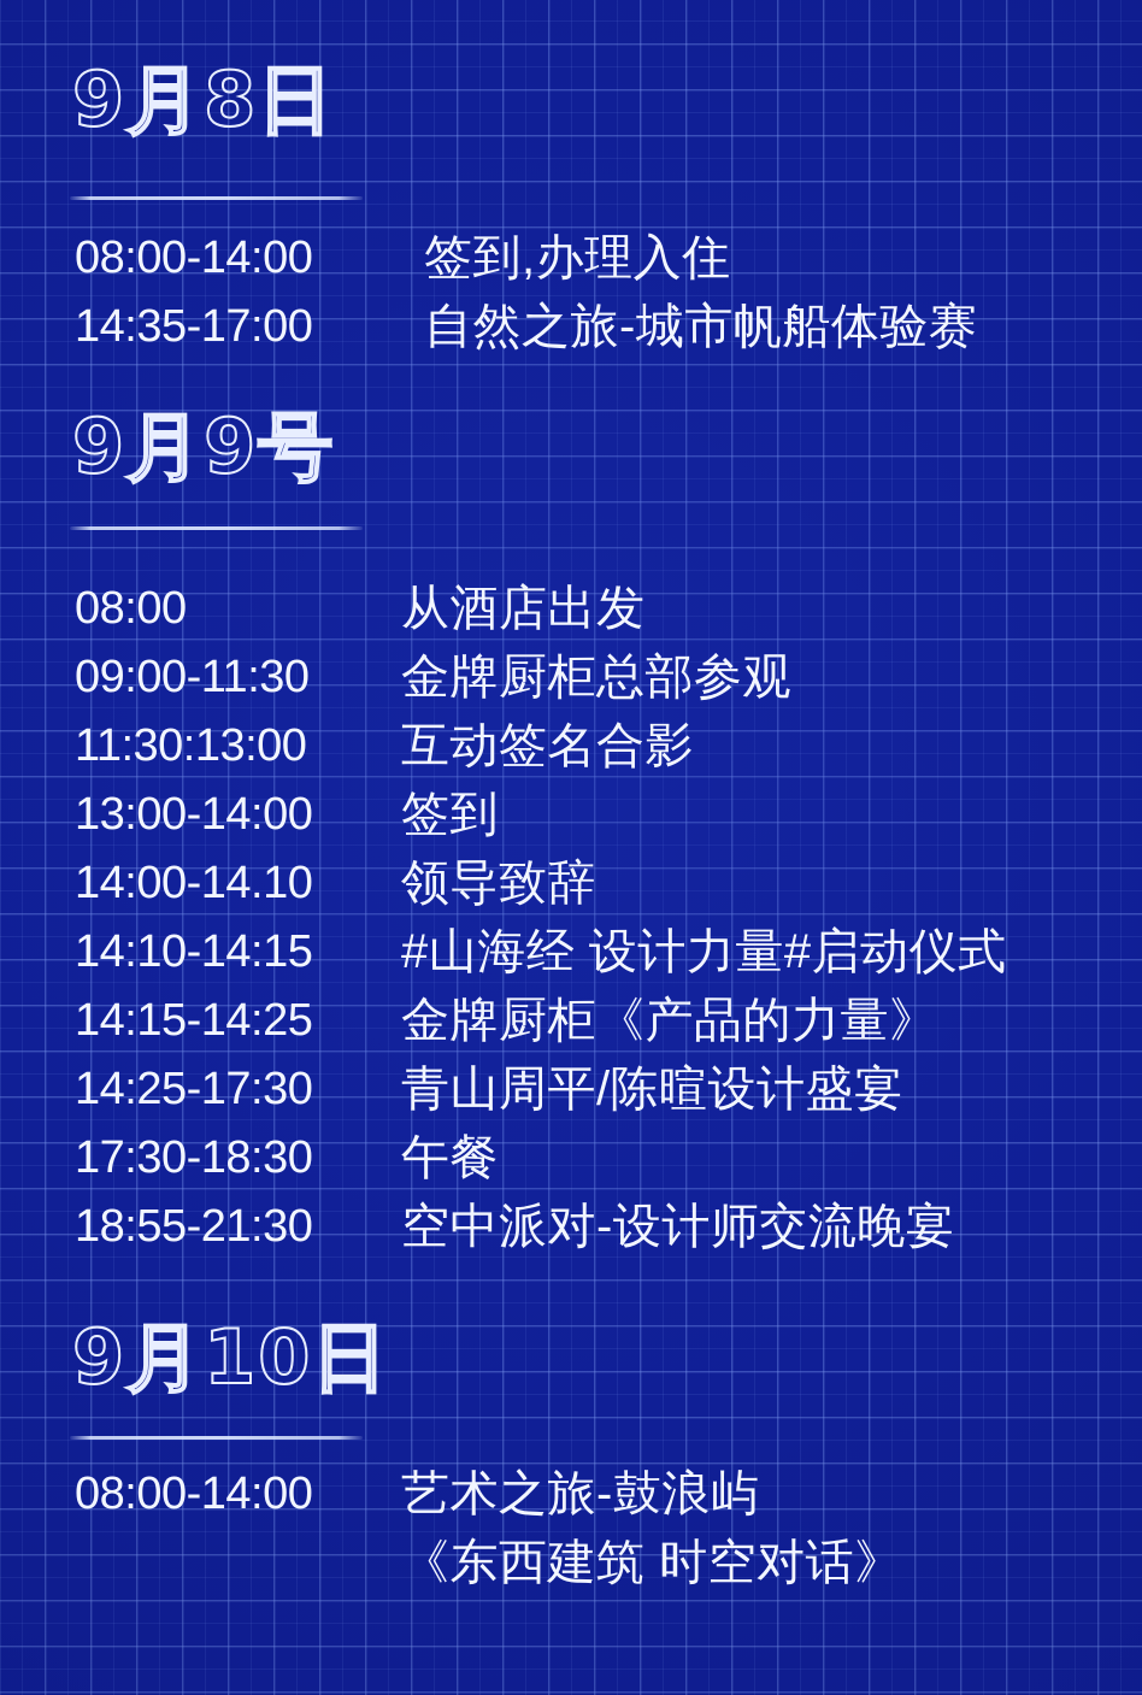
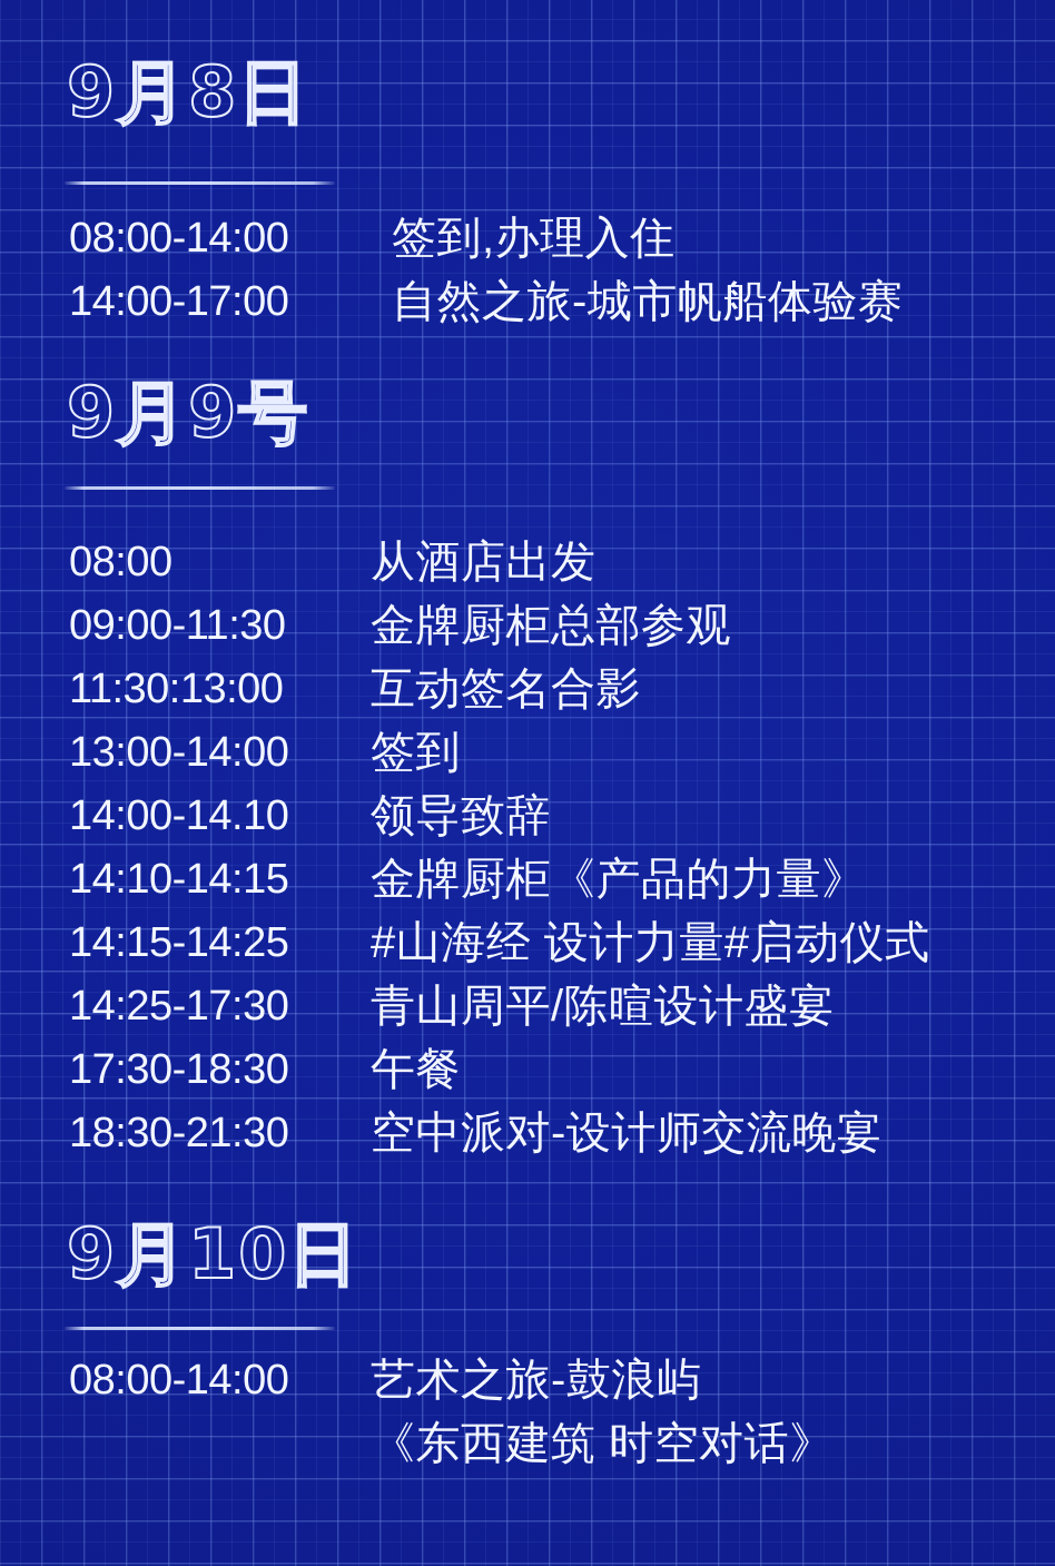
  9月8日
  08:00-14:00
  签到,办理入住
- 14:35-17:00
+ 14:00-17:00
  自然之旅-城市帆船体验赛
  9月9号
  08:00
  从酒店出发
  09:00-11:30
  金牌厨柜总部参观
  11:30:13:00
  互动签名合影
  13:00-14:00
  签到
  14:00-14.10
  领导致辞
  14:10-14:15
- #山海经 设计力量#启动仪式
+ 金牌厨柜《产品的力量》
  14:15-14:25
- 金牌厨柜《产品的力量》
+ #山海经 设计力量#启动仪式
  14:25-17:30
  青山周平/陈暄设计盛宴
  17:30-18:30
  午餐
- 18:55-21:30
+ 18:30-21:30
  空中派对-设计师交流晚宴
  9月10日
  08:00-14:00
  艺术之旅-鼓浪屿
  《东西建筑 时空对话》
